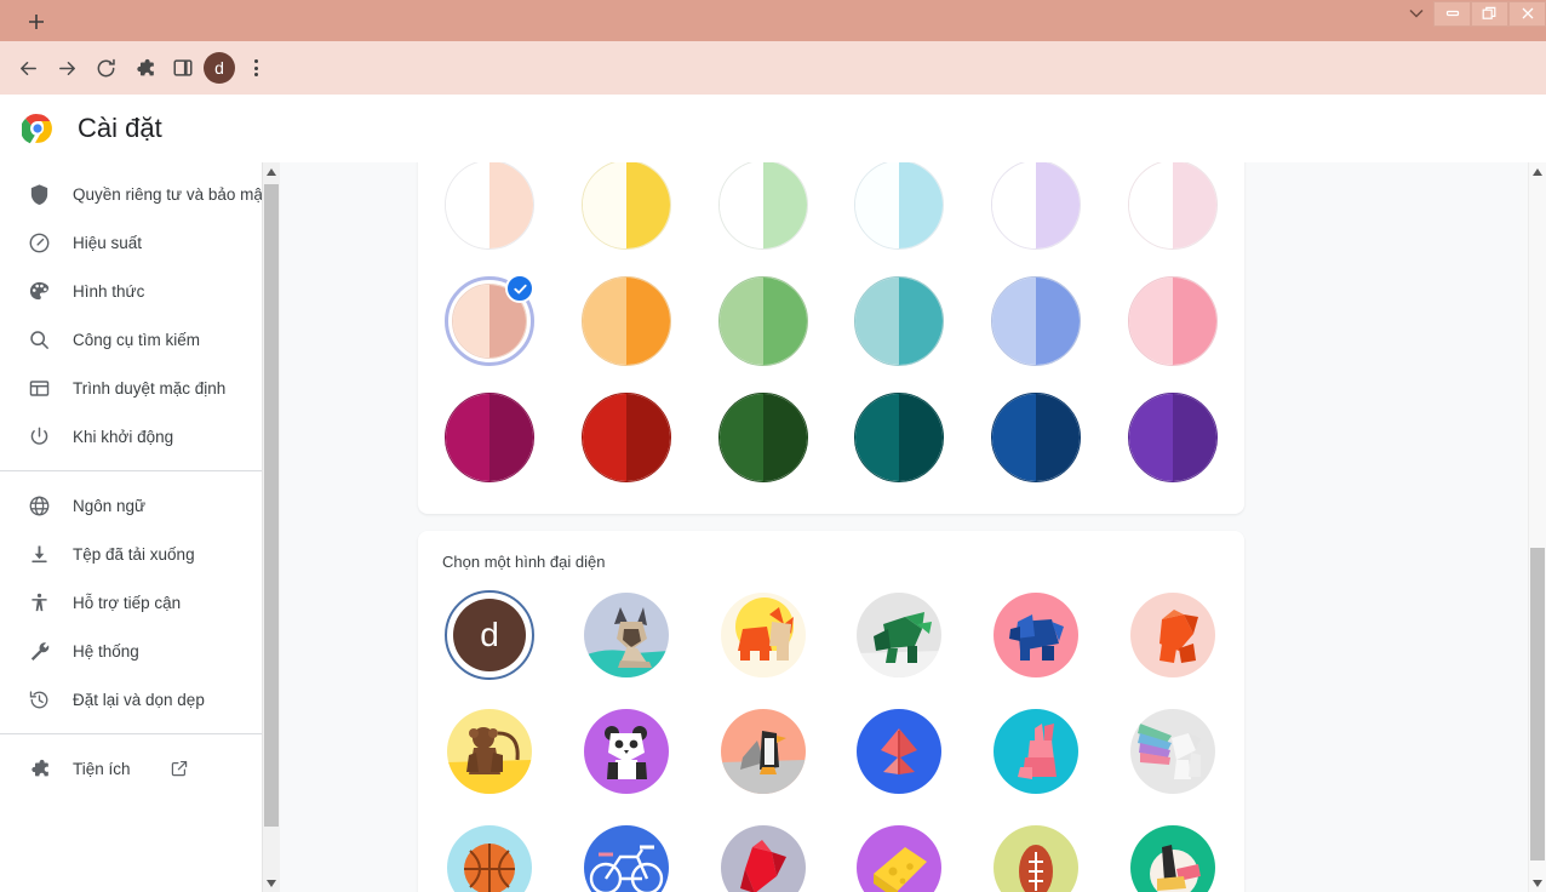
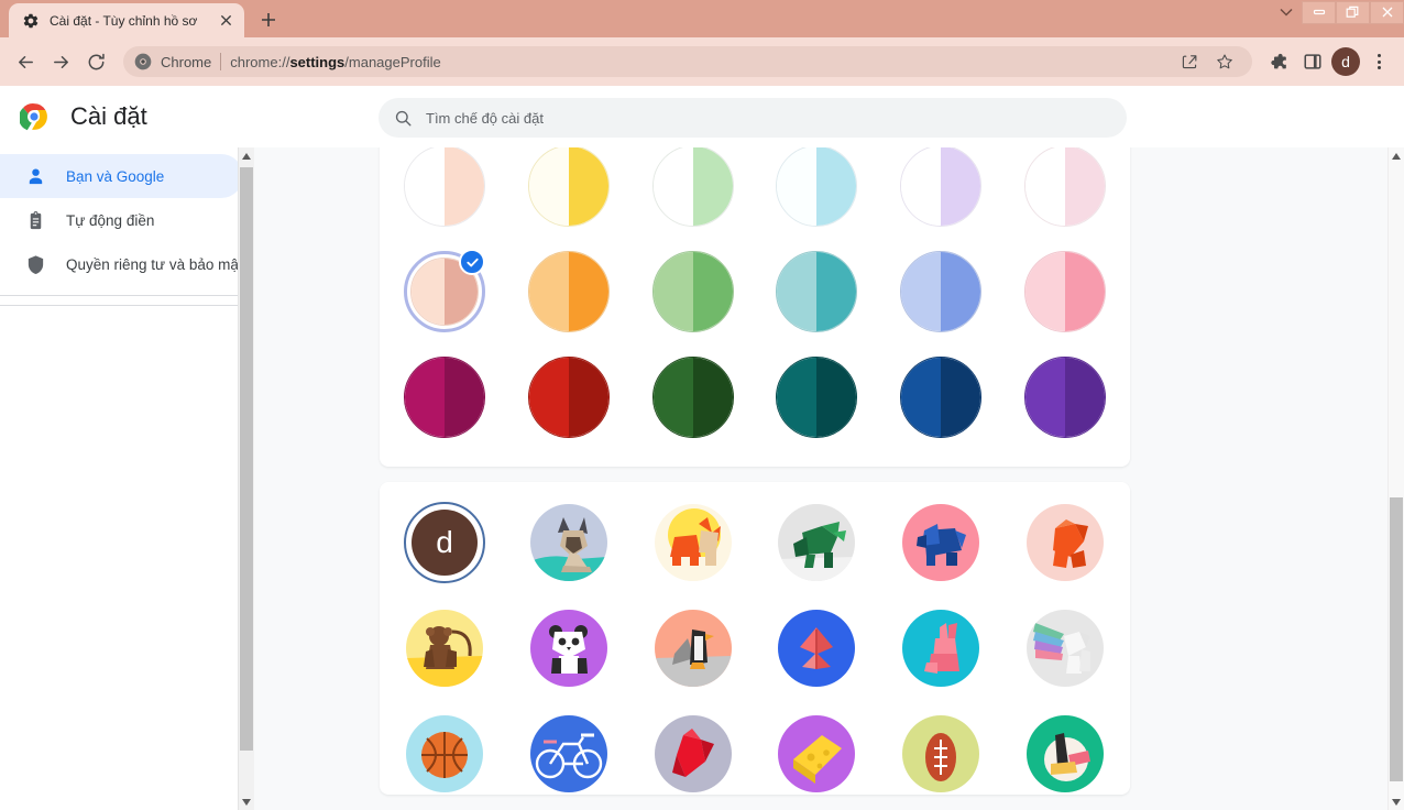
+ Cài đặt - Tùy chỉnh hồ sơ
+ Chrome
+ chrome://settings/manageProfile
  d
  Cài đặt
+ Tìm chế độ cài đặt
+ Bạn và Google
+ Tự động điền
  Quyền riêng tư và bảo mậ
- Hiệu suất
- Hình thức
- Công cụ tìm kiếm
- Trình duyệt mặc định
- Khi khởi động
- Ngôn ngữ
- Tệp đã tải xuống
- Hỗ trợ tiếp cận
- Hệ thống
- Đặt lại và dọn dẹp
- Tiện ích
- Chọn một hình đại diện
  d
